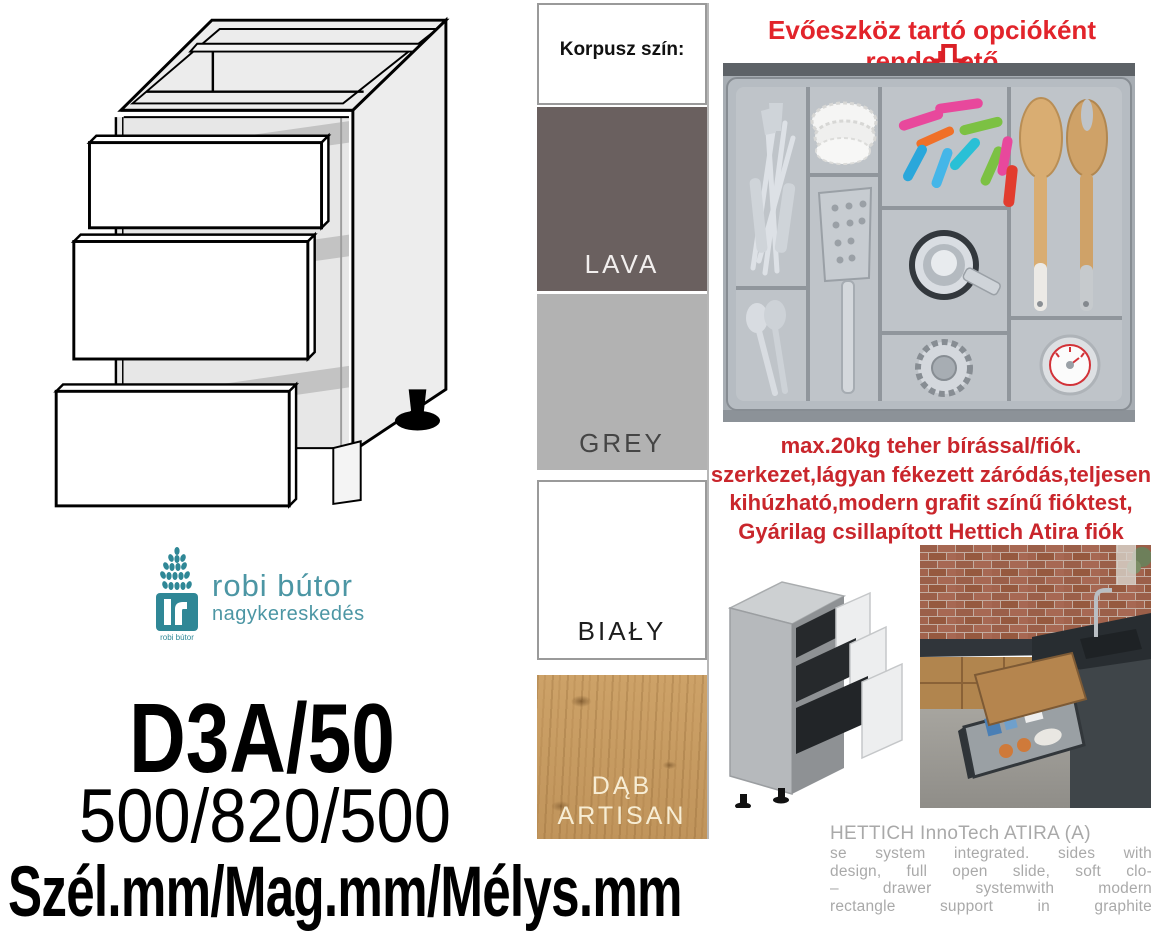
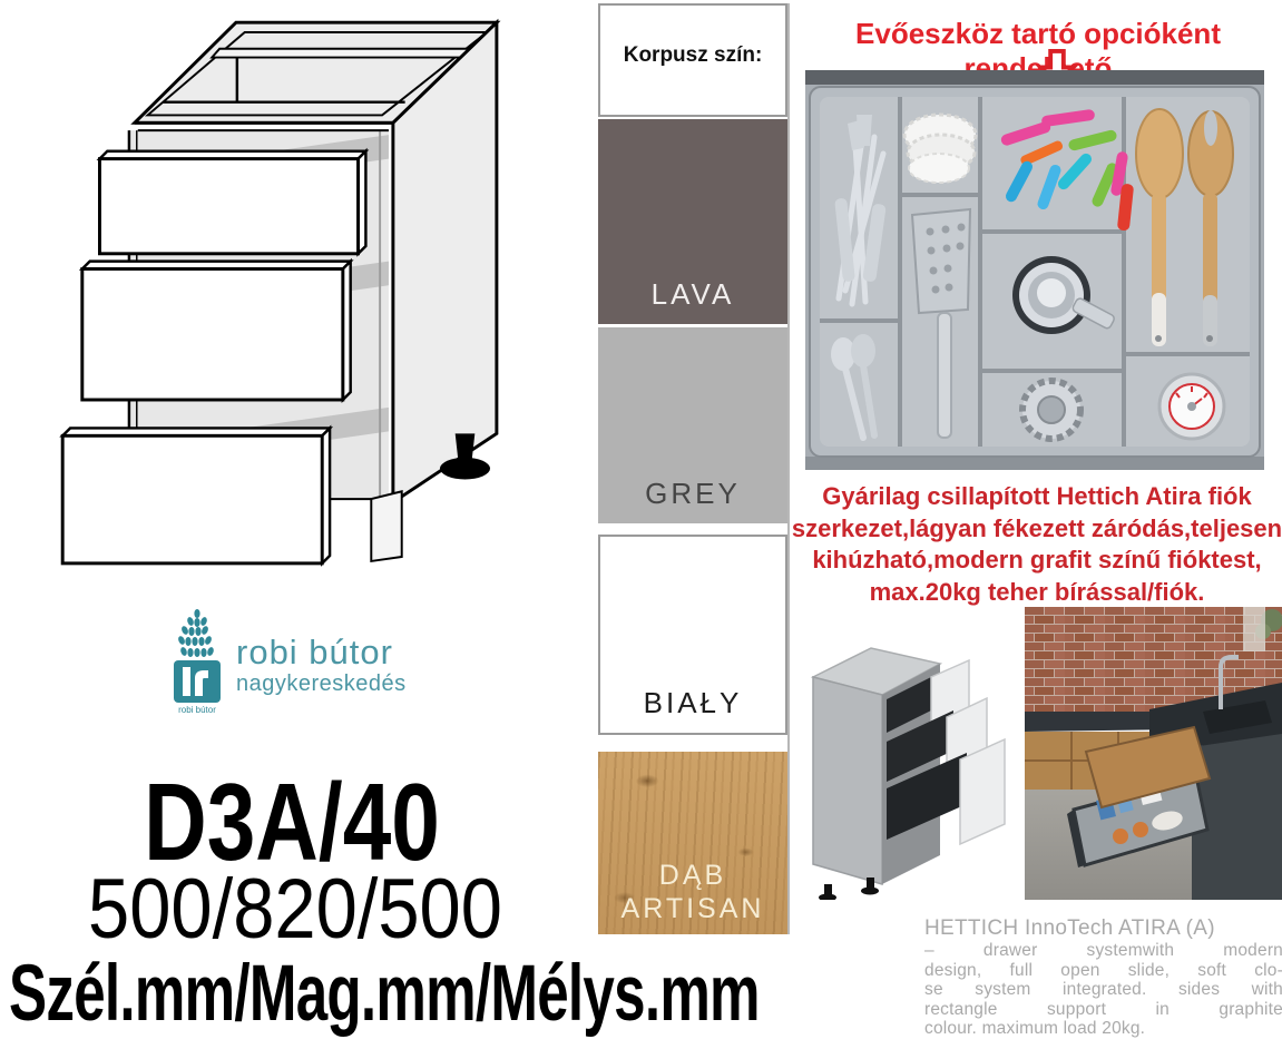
  robi bútor
  robi bútor
  nagykereskedés
- D3A/50
+ D3A/40
  500/820/500
  Szél.mm/Mag.mm/Mélys.mm
  Korpusz szín:
  LAVA
  GREY
  BIAŁY
  DĄB ARTISAN
  Evőeszköz tartó opcióként rendeető
- max.20kg teher bírással/fiók.
+ Gyárilag csillapított Hettich Atira fiók
  szerkezet,lágyan fékezett záródás,teljesen
  kihúzható,modern grafit színű fióktest,
- Gyárilag csillapított Hettich Atira fiók
+ max.20kg teher bírással/fiók.
  HETTICH InnoTech ATIRA (A)
- se system integrated. sides with
+ – drawer systemwith modern
  design, full open slide, soft clo-
- – drawer systemwith modern
+ se system integrated. sides with
  rectangle support in graphite
+ colour. maximum load 20kg.
